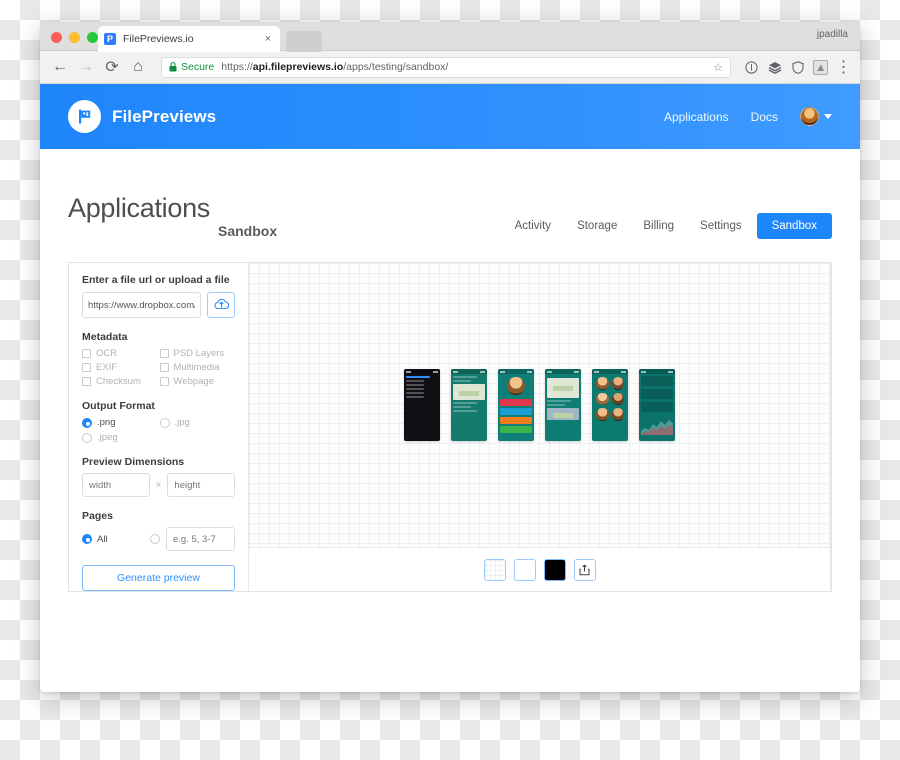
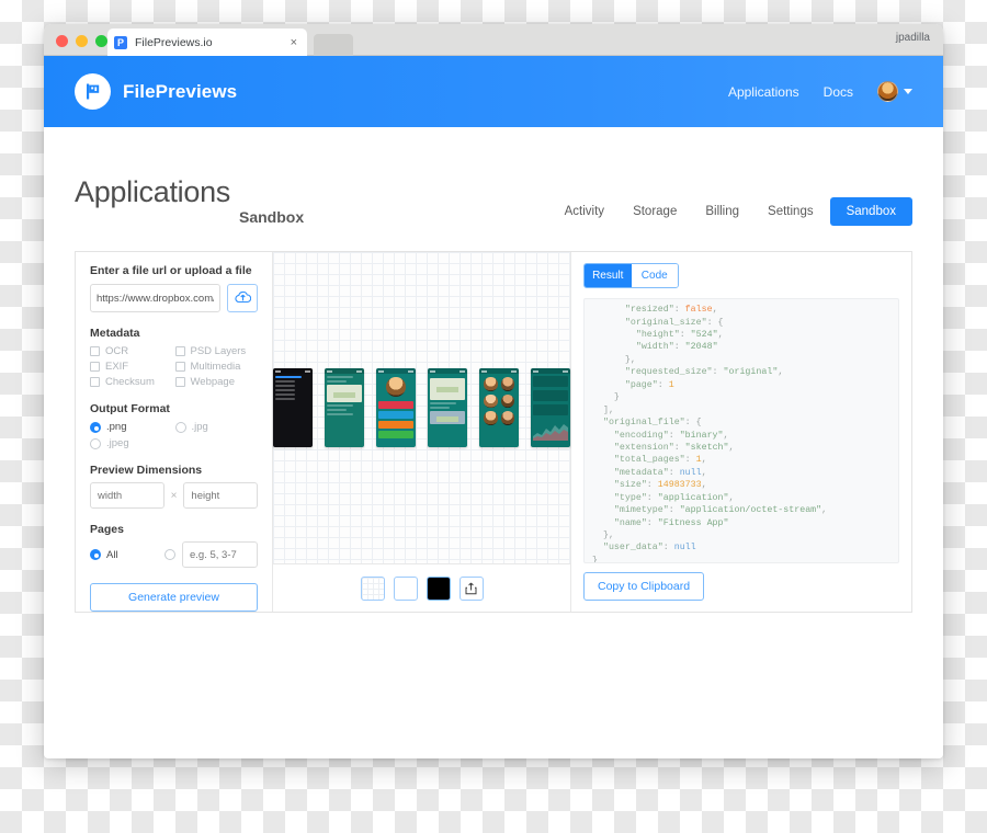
  P
  FilePreviews.io
  ×
  jpadilla
- ←
- →
- ⟳
- ⌂
- Secure
- https://
- api.filepreviews.io
- /apps/testing/sandbox/
- ☆
- ⋮
  FilePreviews
  Applications
  Docs
  Applications
  Sandbox
  Activity
  Storage
  Billing
  Settings
  Sandbox
  Enter a file url or upload a file
  https://www.dropbox.com
  Metadata
  OCR
  PSD Layers
  EXIF
  Multimedia
  Checksum
  Webpage
  Output Format
  .png
  .jpg
  .jpeg
  Preview Dimensions
  width
  ×
  height
  Pages
  All
  e.g. 5, 3-7
  Generate preview
+ Result
+ Code
+ "resized": false, "original_size": { "height": "524", "width": "2048" }, "requested_size": "original", "page": 1 } ], "original_file": { "encoding": "binary", "extension": "sketch", "total_pages": 1, "metadata": null, "size": 14983733, "type": "application", "mimetype": "application/octet-stream", "name": "Fitness App" }, "user_data": null }
+ Copy to Clipboard
